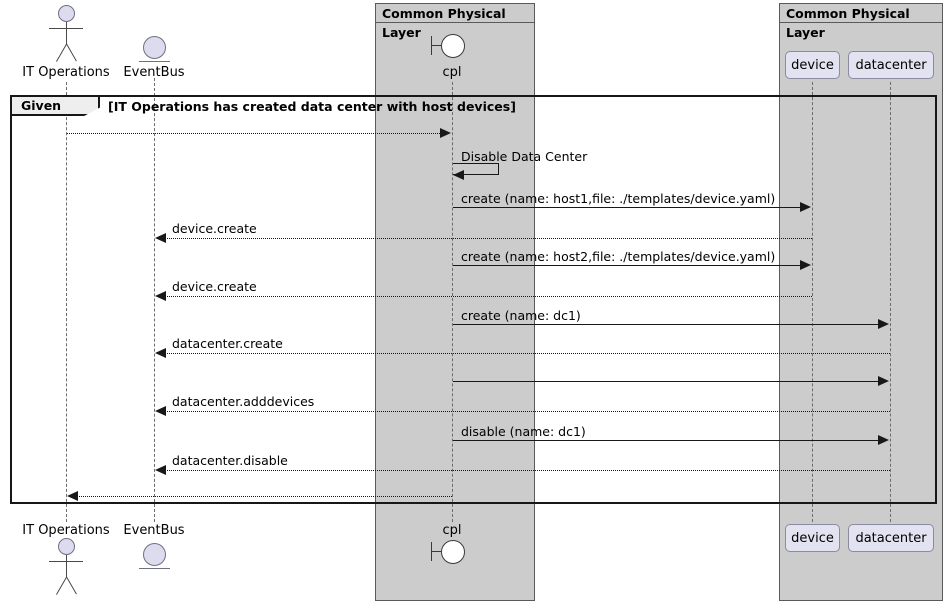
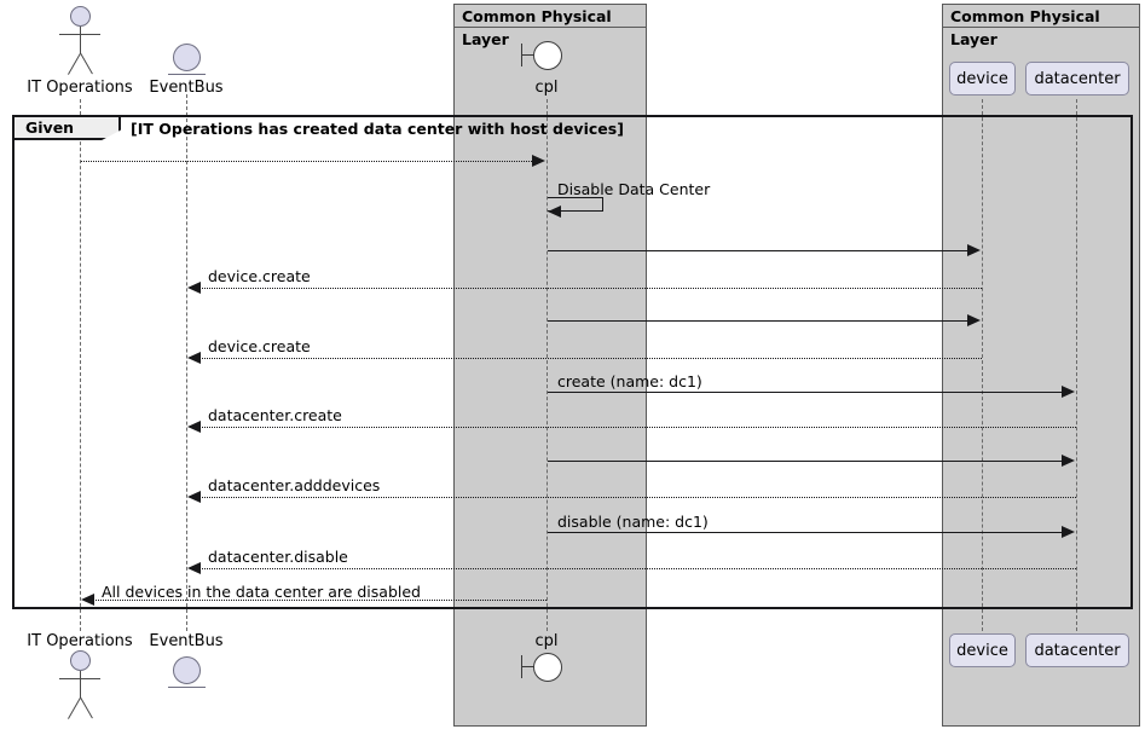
  Common Physical Layer
  Common Physical Layer
  IT Operations
  EventBus
  cpl
  device
  datacenter
  Given
  [IT Operations has created data center with host devices]
  Disable Data Center
- create (name: host1,file: ./templates/device.yaml)
  device.create
- create (name: host2,file: ./templates/device.yaml)
  device.create
  create (name: dc1)
  datacenter.create
  datacenter.adddevices
  disable (name: dc1)
  datacenter.disable
+ All devices in the data center are disabled
  IT Operations
  EventBus
  cpl
  device
  datacenter
